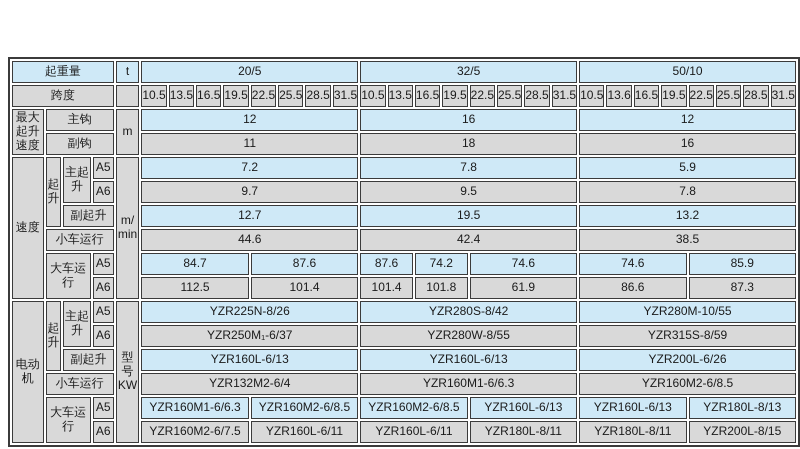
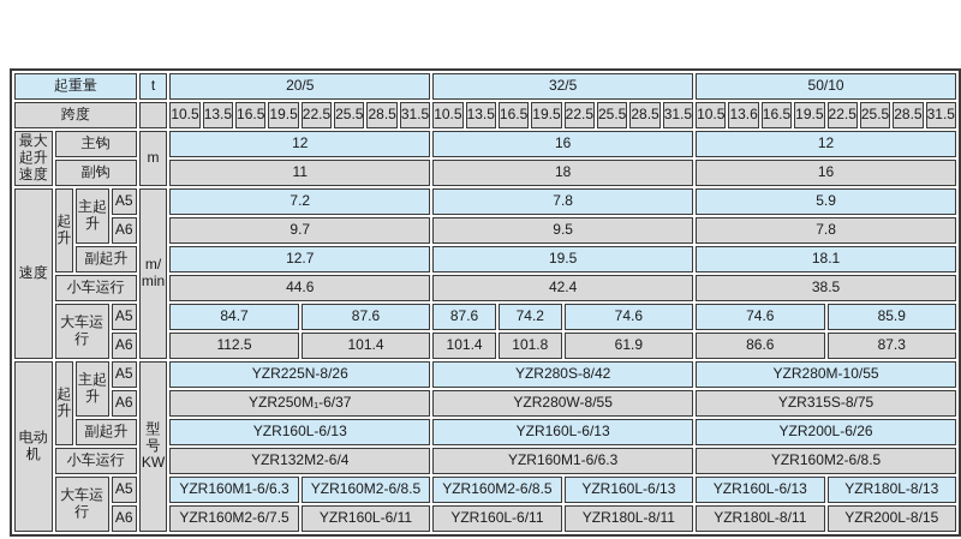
  起重量	t	20/5	32/5	50/10
  跨度		10.5	13.5	16.5	19.5	22.5	25.5	28.5	31.5	10.5	13.5	16.5	19.5	22.5	25.5	28.5	31.5	10.5	13.6	16.5	19.5	22.5	25.5	28.5	31.5
  最大 起升 速度	主钩	m	12	16	12
  副钩	11	18	16
  速度	起 升	主起 升	A5	m/ min	7.2	7.8	5.9
  A6	9.7	9.5	7.8
- 副起升	12.7	19.5	13.2
+ 副起升	12.7	19.5	18.1
  小车运行	44.6	42.4	38.5
  大车运行	A5	84.7	87.6	87.6	74.2	74.6	74.6	85.9
  A6	112.5	101.4	101.4	101.8	61.9	86.6	87.3
  电动机	起 升	主起 升	A5	型号 KW	YZR225N-8/26	YZR280S-8/42	YZR280M-10/55
- A6	YZR250M₁-6/37	YZR280W-8/55	YZR315S-8/59
+ A6	YZR250M₁-6/37	YZR280W-8/55	YZR315S-8/75
  副起升	YZR160L-6/13	YZR160L-6/13	YZR200L-6/26
  小车运行	YZR132M2-6/4	YZR160M1-6/6.3	YZR160M2-6/8.5
  大车运行	A5	YZR160M1-6/6.3	YZR160M2-6/8.5	YZR160M2-6/8.5	YZR160L-6/13	YZR160L-6/13	YZR180L-8/13
  A6	YZR160M2-6/7.5	YZR160L-6/11	YZR160L-6/11	YZR180L-8/11	YZR180L-8/11	YZR200L-8/15
